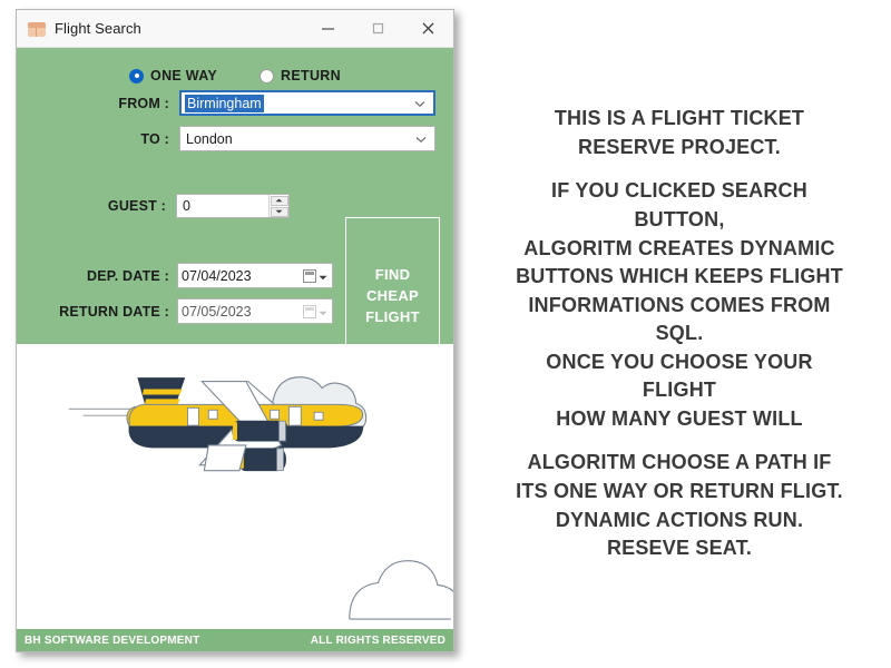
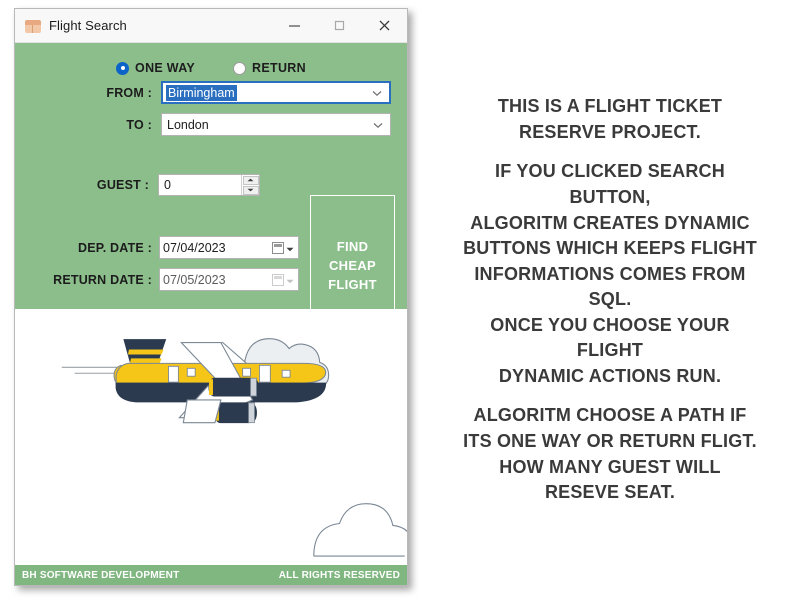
  Flight Search
  ONE WAY
  RETURN
  FROM :
  Birmingham
  TO :
  London
  GUEST :
  0
  DEP. DATE :
  07/04/2023
  RETURN DATE :
  07/05/2023
  FIND
  CHEAP
  FLIGHT
  BH SOFTWARE DEVELOPMENT
  ALL RIGHTS RESERVED
  THIS IS A FLIGHT TICKET
  RESERVE PROJECT.
  IF YOU CLICKED SEARCH
  BUTTON,
  ALGORITM CREATES DYNAMIC
  BUTTONS WHICH KEEPS FLIGHT
  INFORMATIONS COMES FROM
  SQL.
  ONCE YOU CHOOSE YOUR
  FLIGHT
- HOW MANY GUEST WILL
+ DYNAMIC ACTIONS RUN.
  ALGORITM CHOOSE A PATH IF
  ITS ONE WAY OR RETURN FLIGT.
- DYNAMIC ACTIONS RUN.
+ HOW MANY GUEST WILL
  RESEVE SEAT.
